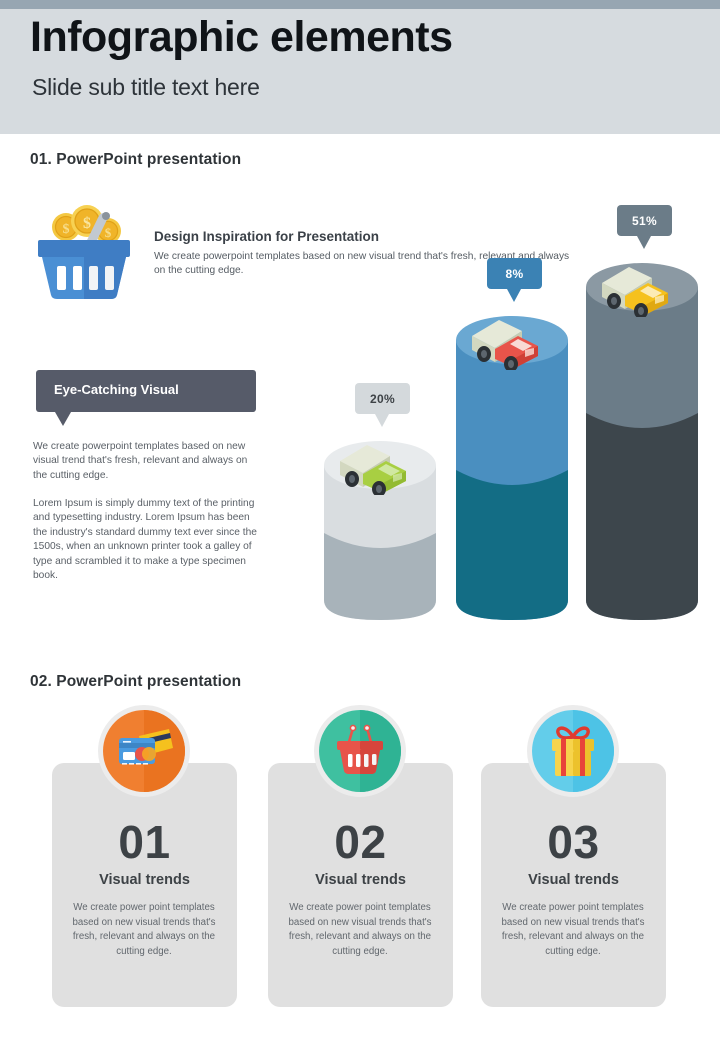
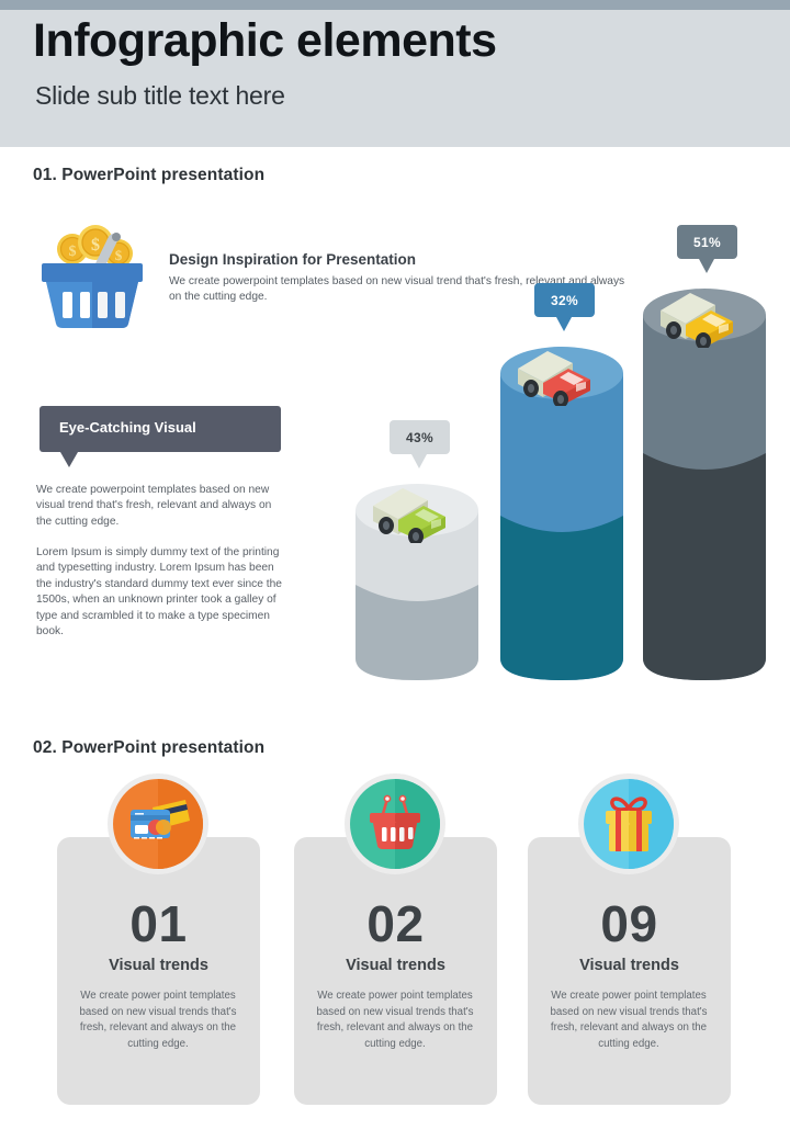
  Infographic elements
  Slide sub title text here
  01. PowerPoint presentation
  $
  $
  $
  Design Inspiration for Presentation
  We create powerpoint templates based on new visual trend that's fresh, relevant and always on the cutting edge.
  Eye-Catching Visual
  We create powerpoint templates based on new visual trend that's fresh, relevant and always on the cutting edge.
  Lorem Ipsum is simply dummy text of the printing and typesetting industry. Lorem Ipsum has been the industry's standard dummy text ever since the 1500s, when an unknown printer took a galley of type and scrambled it to make a type specimen book.
- 20%
+ 43%
- 8%
+ 32%
  51%
  02. PowerPoint presentation
  01
  Visual trends
  We create power point templates based on new visual trends that's fresh, relevant and always on the cutting edge.
  02
  Visual trends
  We create power point templates based on new visual trends that's fresh, relevant and always on the cutting edge.
- 03
+ 09
  Visual trends
  We create power point templates based on new visual trends that's fresh, relevant and always on the cutting edge.
